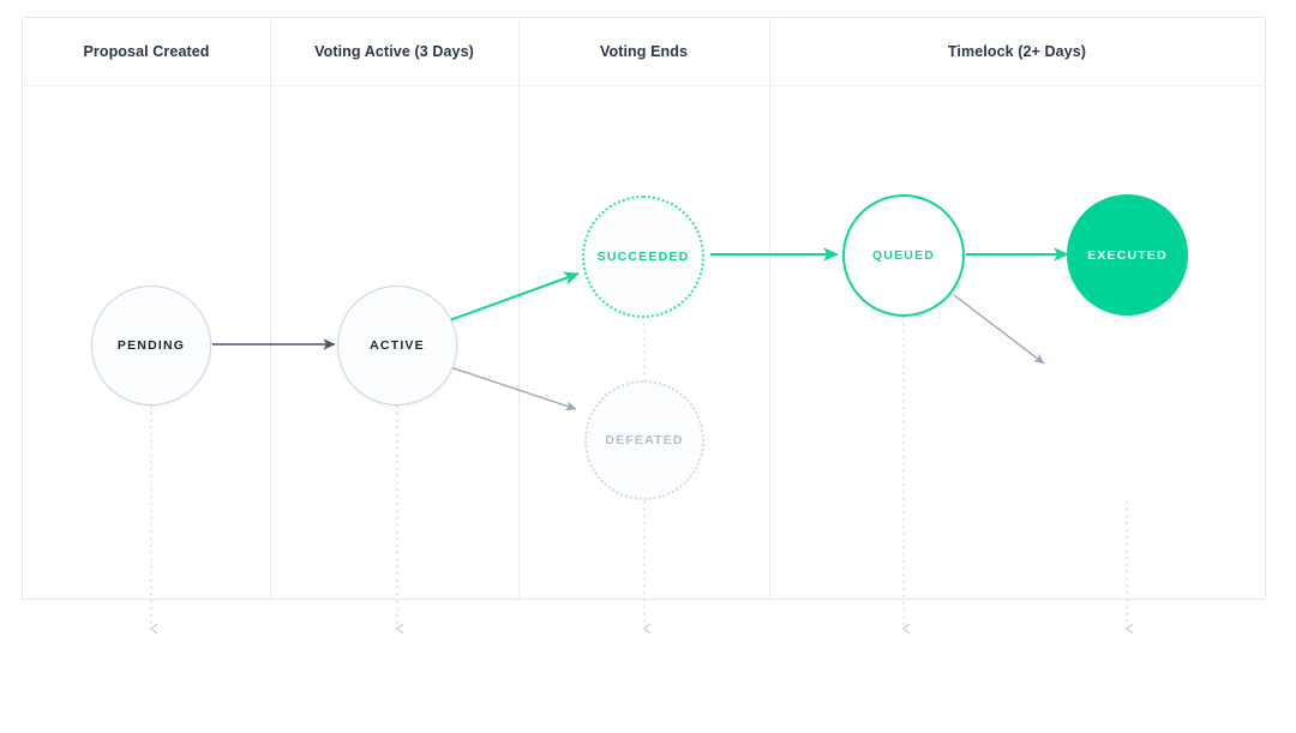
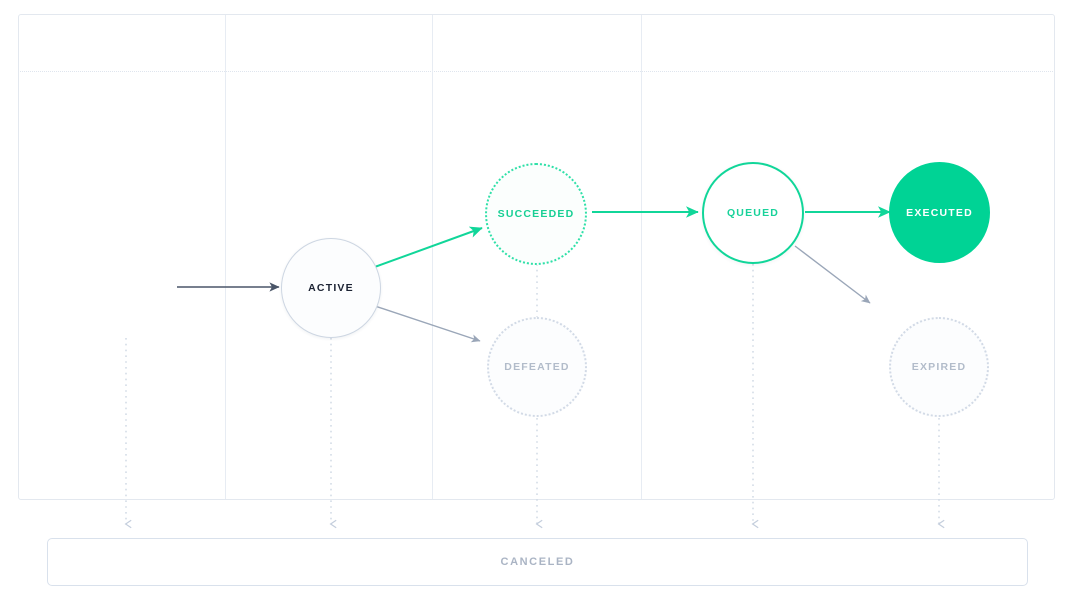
- Proposal Created
- Voting Active (3 Days)
- Voting Ends
- Timelock (2+ Days)
- PENDING
  ACTIVE
  SUCCEEDED
  DEFEATED
  QUEUED
  EXECUTED
+ EXPIRED
+ CANCELED
